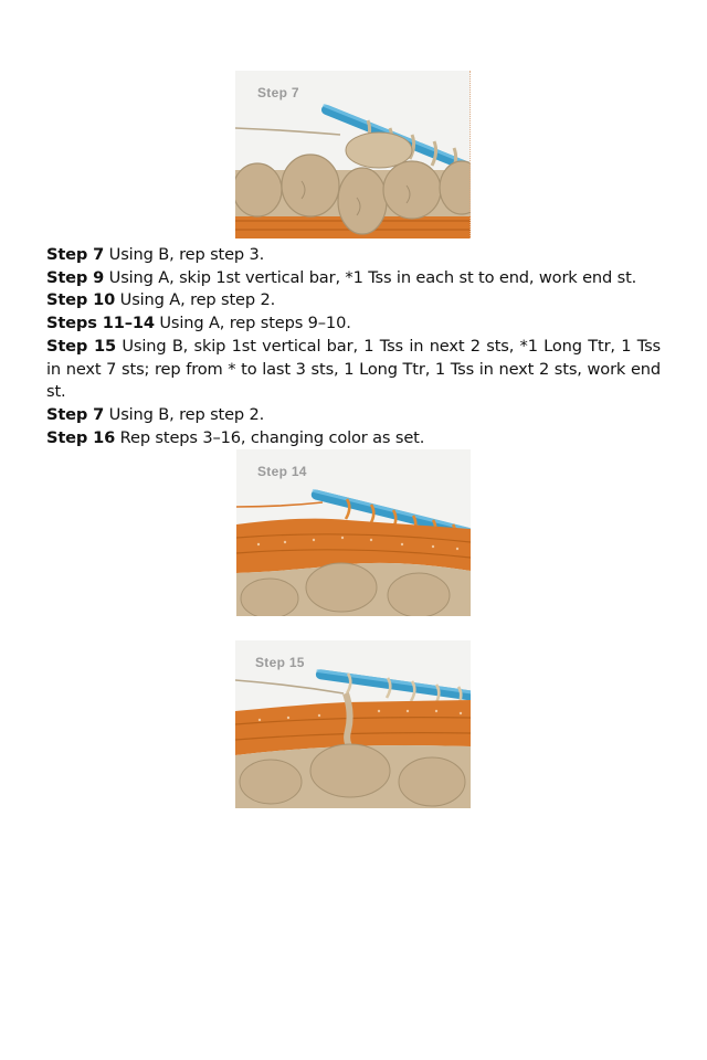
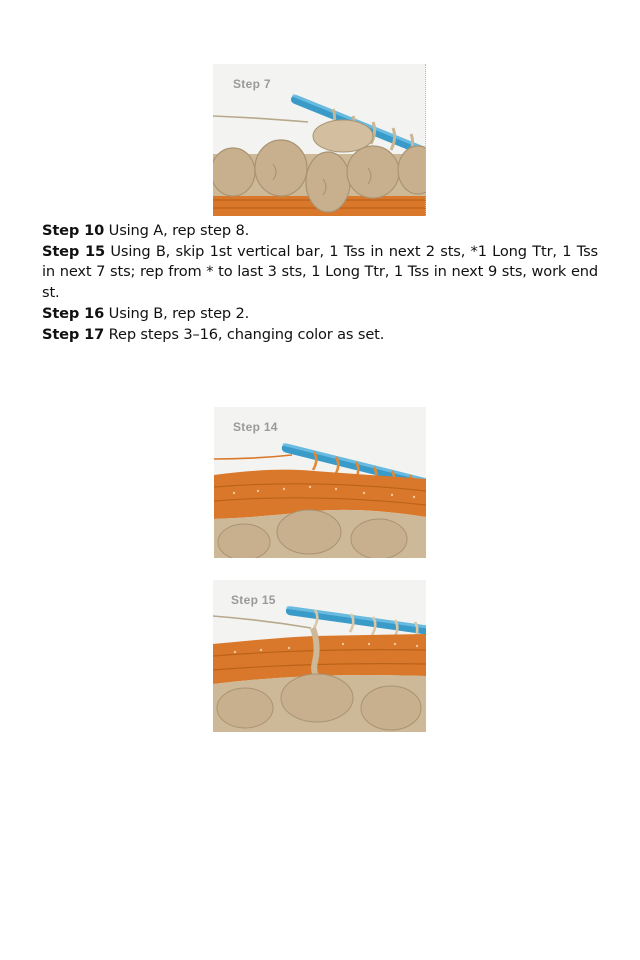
  Step 7
- Step 7 Using B, rep step 3.
- Step 9 Using A, skip 1st vertical bar, *1 Tss in each st to end, work end st.
- Step 10 Using A, rep step 2.
+ Step 10 Using A, rep step 8.
- Steps 11–14 Using A, rep steps 9–10.
- Step 15 Using B, skip 1st vertical bar, 1 Tss in next 2 sts, *1 Long Ttr, 1 Tss in next 7 sts; rep from * to last 3 sts, 1 Long Ttr, 1 Tss in next 2 sts, work end st.
+ Step 15 Using B, skip 1st vertical bar, 1 Tss in next 2 sts, *1 Long Ttr, 1 Tss in next 7 sts; rep from * to last 3 sts, 1 Long Ttr, 1 Tss in next 9 sts, work end st.
- Step 7 Using B, rep step 2.
+ Step 16 Using B, rep step 2.
- Step 16 Rep steps 3–16, changing color as set.
+ Step 17 Rep steps 3–16, changing color as set.
  Step 14
  Step 15
